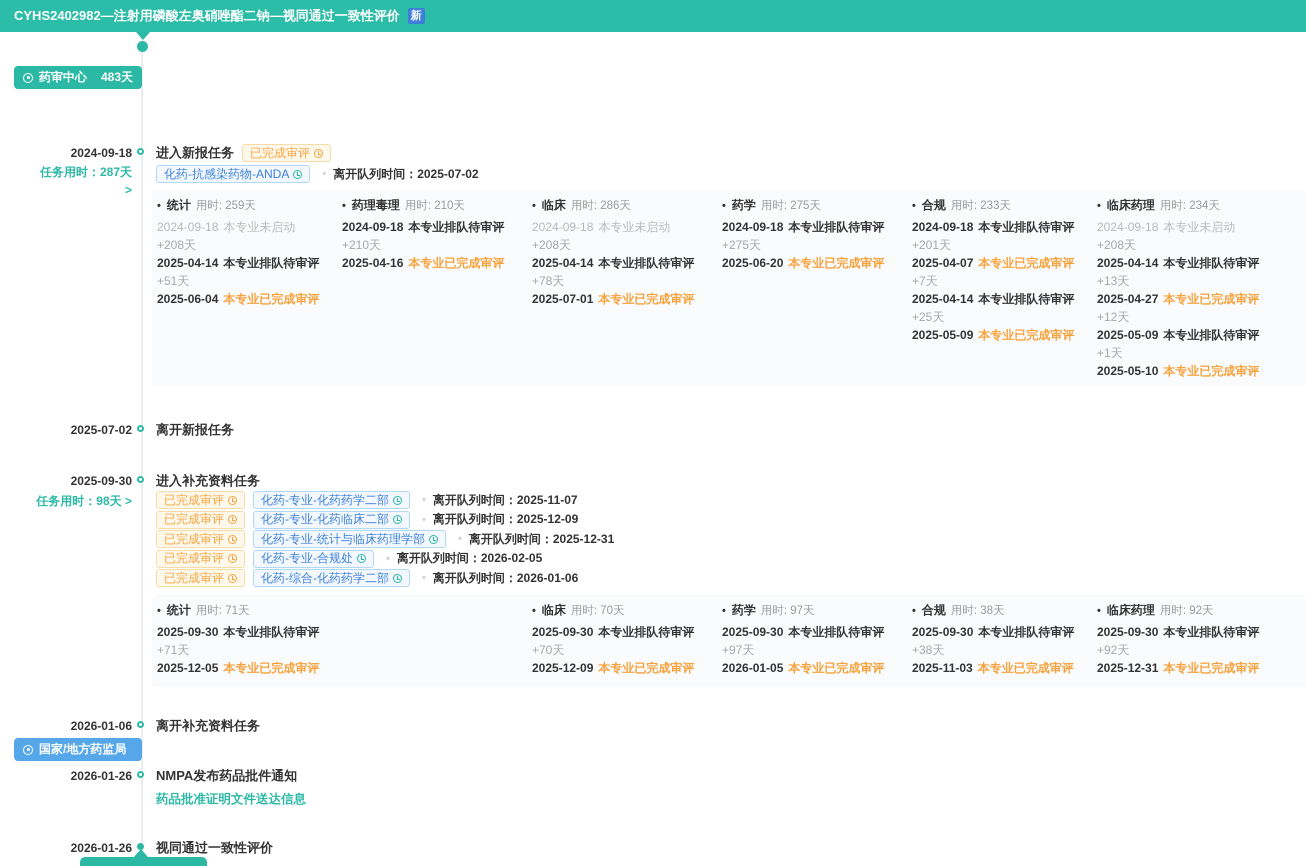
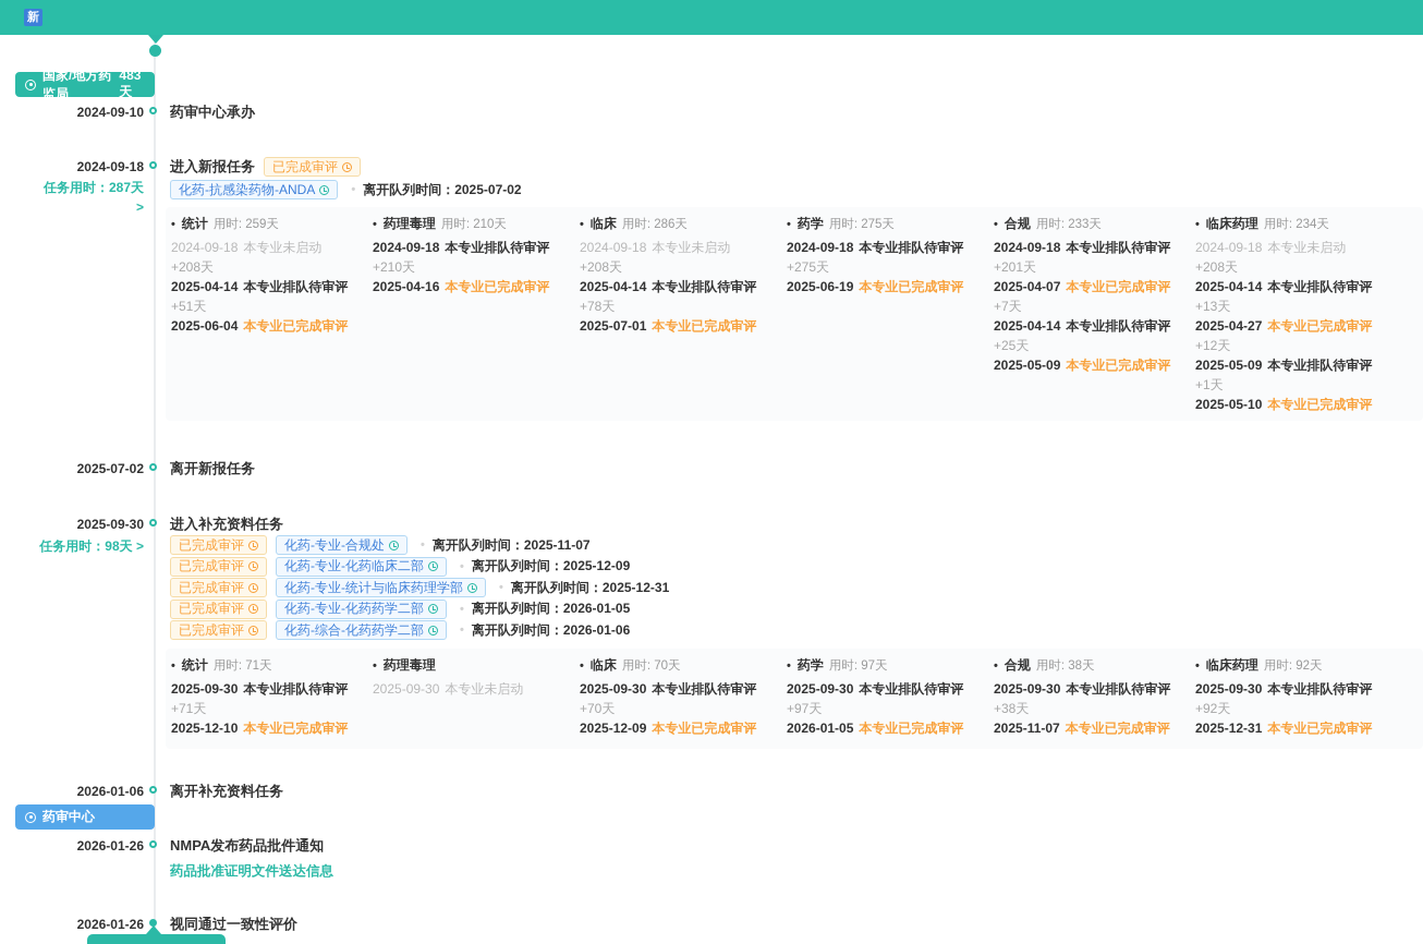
- CYHS2402982—注射用磷酸左奥硝唑酯二钠—视同通过一致性评价
  新
- 药审中心
+ 国家/地方药监局
  483天
- 国家/地方药监局
+ 药审中心
+ 2024-09-10
+ 药审中心承办
  2024-09-18
  进入新报任务
  已完成审评
  任务用时：287天 >
  化药-抗感染药物-ANDA
  •
  离开队列时间：2025-07-02
  • 统计 用时: 259天
  2024-09-18 本专业未启动
  +208天
  2025-04-14 本专业排队待审评
  +51天
  2025-06-04 本专业已完成审评
  • 药理毒理 用时: 210天
  2024-09-18 本专业排队待审评
  +210天
  2025-04-16 本专业已完成审评
  • 临床 用时: 286天
  2024-09-18 本专业未启动
  +208天
  2025-04-14 本专业排队待审评
  +78天
  2025-07-01 本专业已完成审评
  • 药学 用时: 275天
  2024-09-18 本专业排队待审评
  +275天
- 2025-06-20 本专业已完成审评
+ 2025-06-19 本专业已完成审评
  • 合规 用时: 233天
  2024-09-18 本专业排队待审评
  +201天
  2025-04-07 本专业已完成审评
  +7天
  2025-04-14 本专业排队待审评
  +25天
  2025-05-09 本专业已完成审评
  • 临床药理 用时: 234天
  2024-09-18 本专业未启动
  +208天
  2025-04-14 本专业排队待审评
  +13天
  2025-04-27 本专业已完成审评
  +12天
  2025-05-09 本专业排队待审评
  +1天
  2025-05-10 本专业已完成审评
  2025-07-02
  离开新报任务
  2025-09-30
  进入补充资料任务
  任务用时：98天 >
  已完成审评
- 化药-专业-化药药学二部
+ 化药-专业-合规处
  •
  离开队列时间：2025-11-07
  已完成审评
  化药-专业-化药临床二部
  •
  离开队列时间：2025-12-09
  已完成审评
  化药-专业-统计与临床药理学部
  •
  离开队列时间：2025-12-31
  已完成审评
- 化药-专业-合规处
+ 化药-专业-化药药学二部
  •
- 离开队列时间：2026-02-05
+ 离开队列时间：2026-01-05
  已完成审评
  化药-综合-化药药学二部
  •
  离开队列时间：2026-01-06
  • 统计 用时: 71天
  2025-09-30 本专业排队待审评
  +71天
- 2025-12-05 本专业已完成审评
+ 2025-12-10 本专业已完成审评
+ • 药理毒理
+ 2025-09-30 本专业未启动
  • 临床 用时: 70天
  2025-09-30 本专业排队待审评
  +70天
  2025-12-09 本专业已完成审评
  • 药学 用时: 97天
  2025-09-30 本专业排队待审评
  +97天
  2026-01-05 本专业已完成审评
  • 合规 用时: 38天
  2025-09-30 本专业排队待审评
  +38天
- 2025-11-03 本专业已完成审评
+ 2025-11-07 本专业已完成审评
  • 临床药理 用时: 92天
  2025-09-30 本专业排队待审评
  +92天
  2025-12-31 本专业已完成审评
  2026-01-06
  离开补充资料任务
  2026-01-26
  NMPA发布药品批件通知
  药品批准证明文件送达信息
  2026-01-26
  视同通过一致性评价
